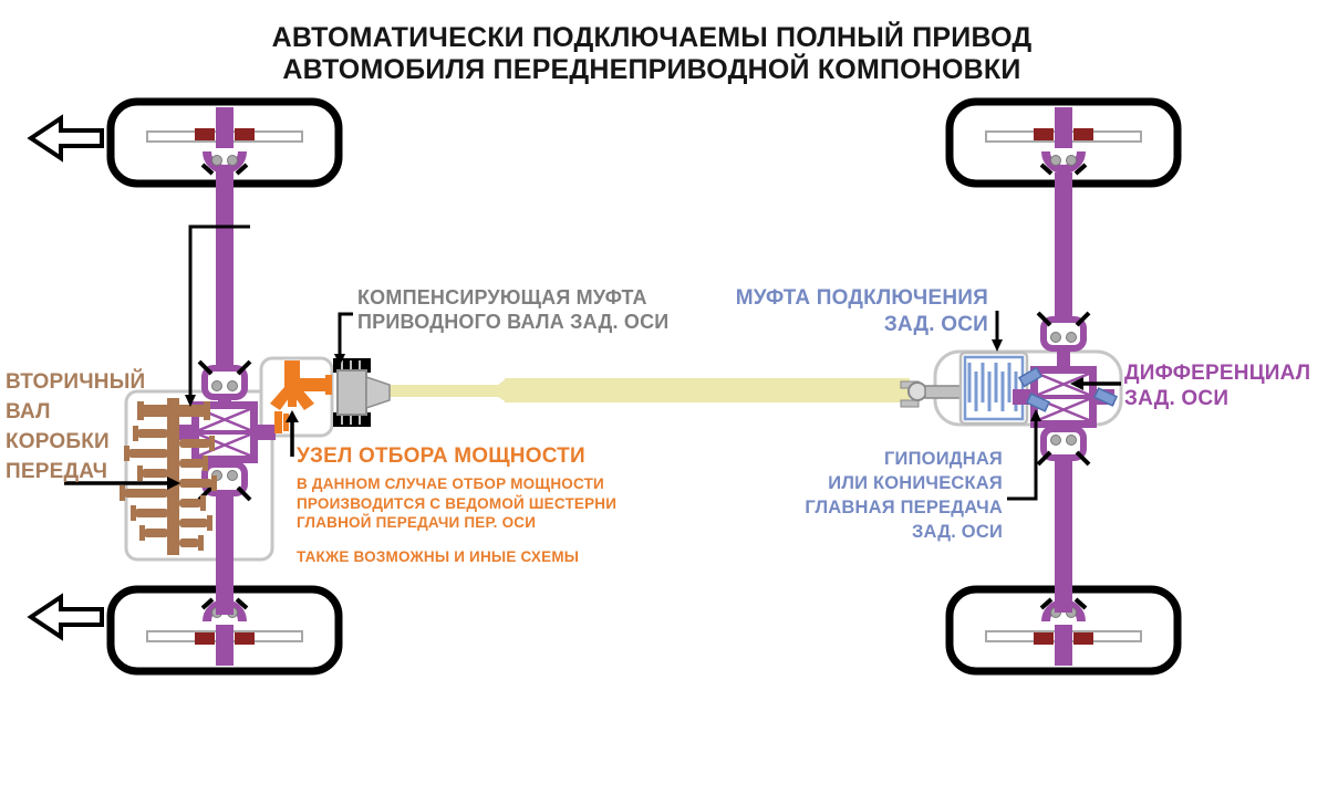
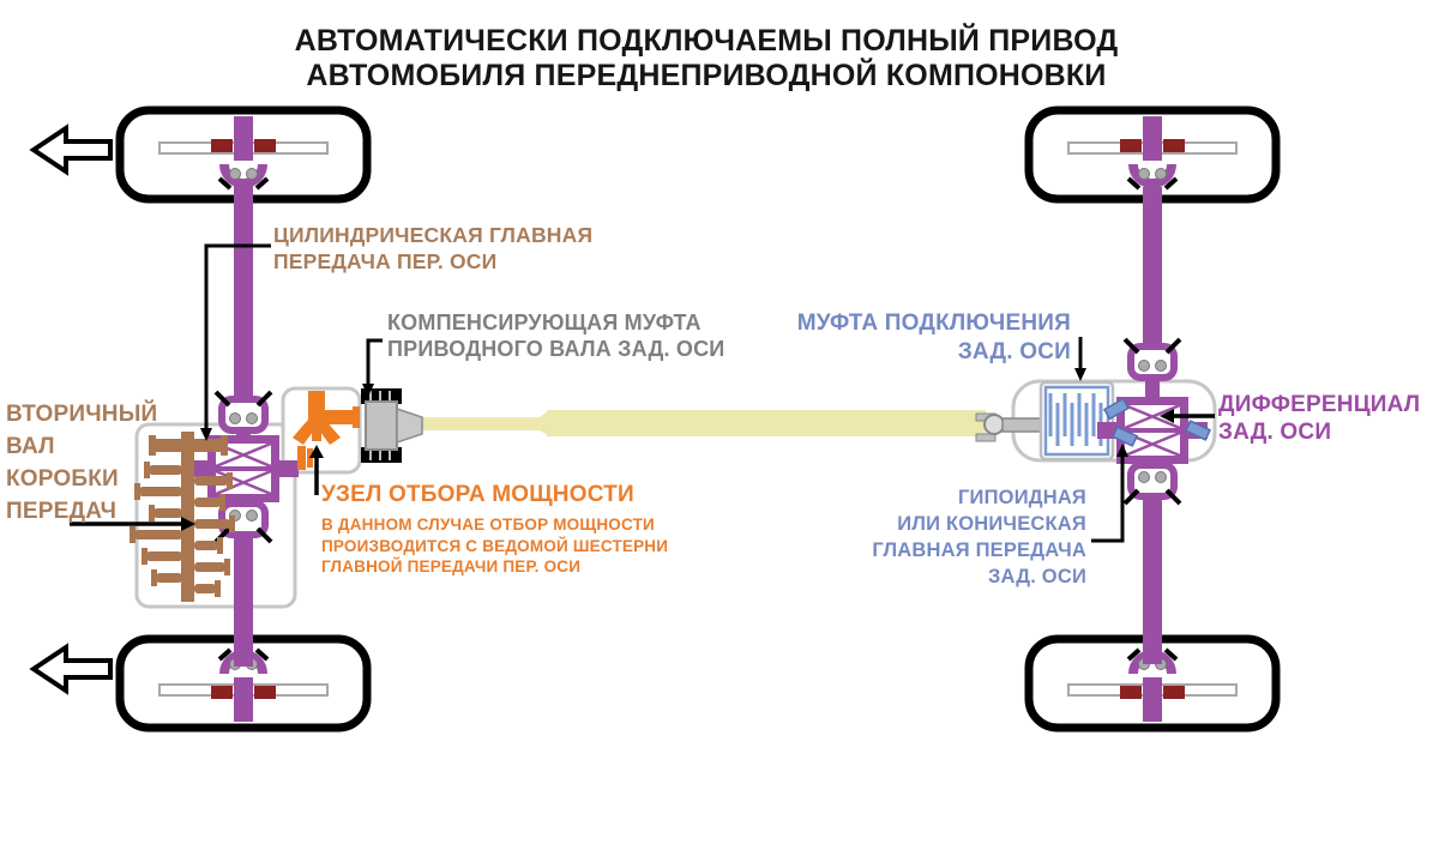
  АВТОМАТИЧЕСКИ ПОДКЛЮЧАЕМЫ ПОЛНЫЙ ПРИВОД
  АВТОМОБИЛЯ ПЕРЕДНЕПРИВОДНОЙ КОМПОНОВКИ
+ ЦИЛИНДРИЧЕСКАЯ ГЛАВНАЯ
+ ПЕРЕДАЧА ПЕР. ОСИ
  КОМПЕНСИРУЮЩАЯ МУФТА
  ПРИВОДНОГО ВАЛА ЗАД. ОСИ
  МУФТА ПОДКЛЮЧЕНИЯ
  ЗАД. ОСИ
  ВТОРИЧНЫЙ
  ВАЛ
  КОРОБКИ
  ПЕРЕДАЧ
  УЗЕЛ ОТБОРА МОЩНОСТИ
  В ДАННОМ СЛУЧАЕ ОТБОР МОЩНОСТИ
  ПРОИЗВОДИТСЯ С ВЕДОМОЙ ШЕСТЕРНИ
  ГЛАВНОЙ ПЕРЕДАЧИ ПЕР. ОСИ
- ТАКЖЕ ВОЗМОЖНЫ И ИНЫЕ СХЕМЫ
  ДИФФЕРЕНЦИАЛ
  ЗАД. ОСИ
  ГИПОИДНАЯ
  ИЛИ КОНИЧЕСКАЯ
  ГЛАВНАЯ ПЕРЕДАЧА
  ЗАД. ОСИ
